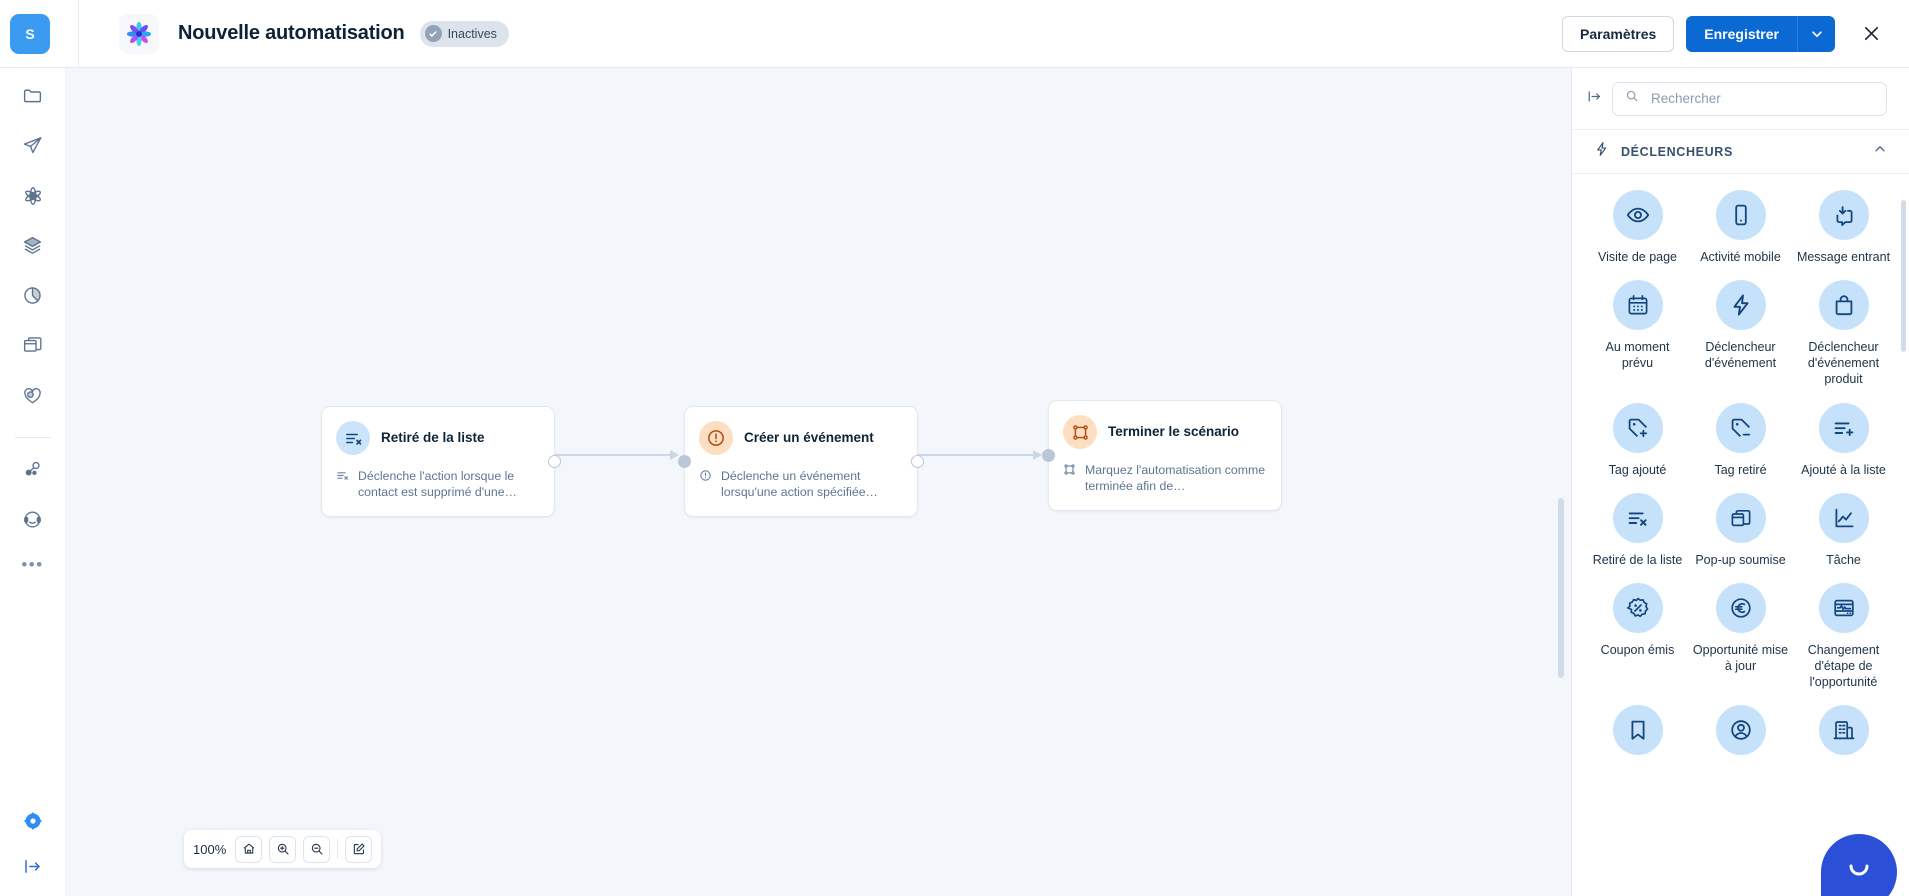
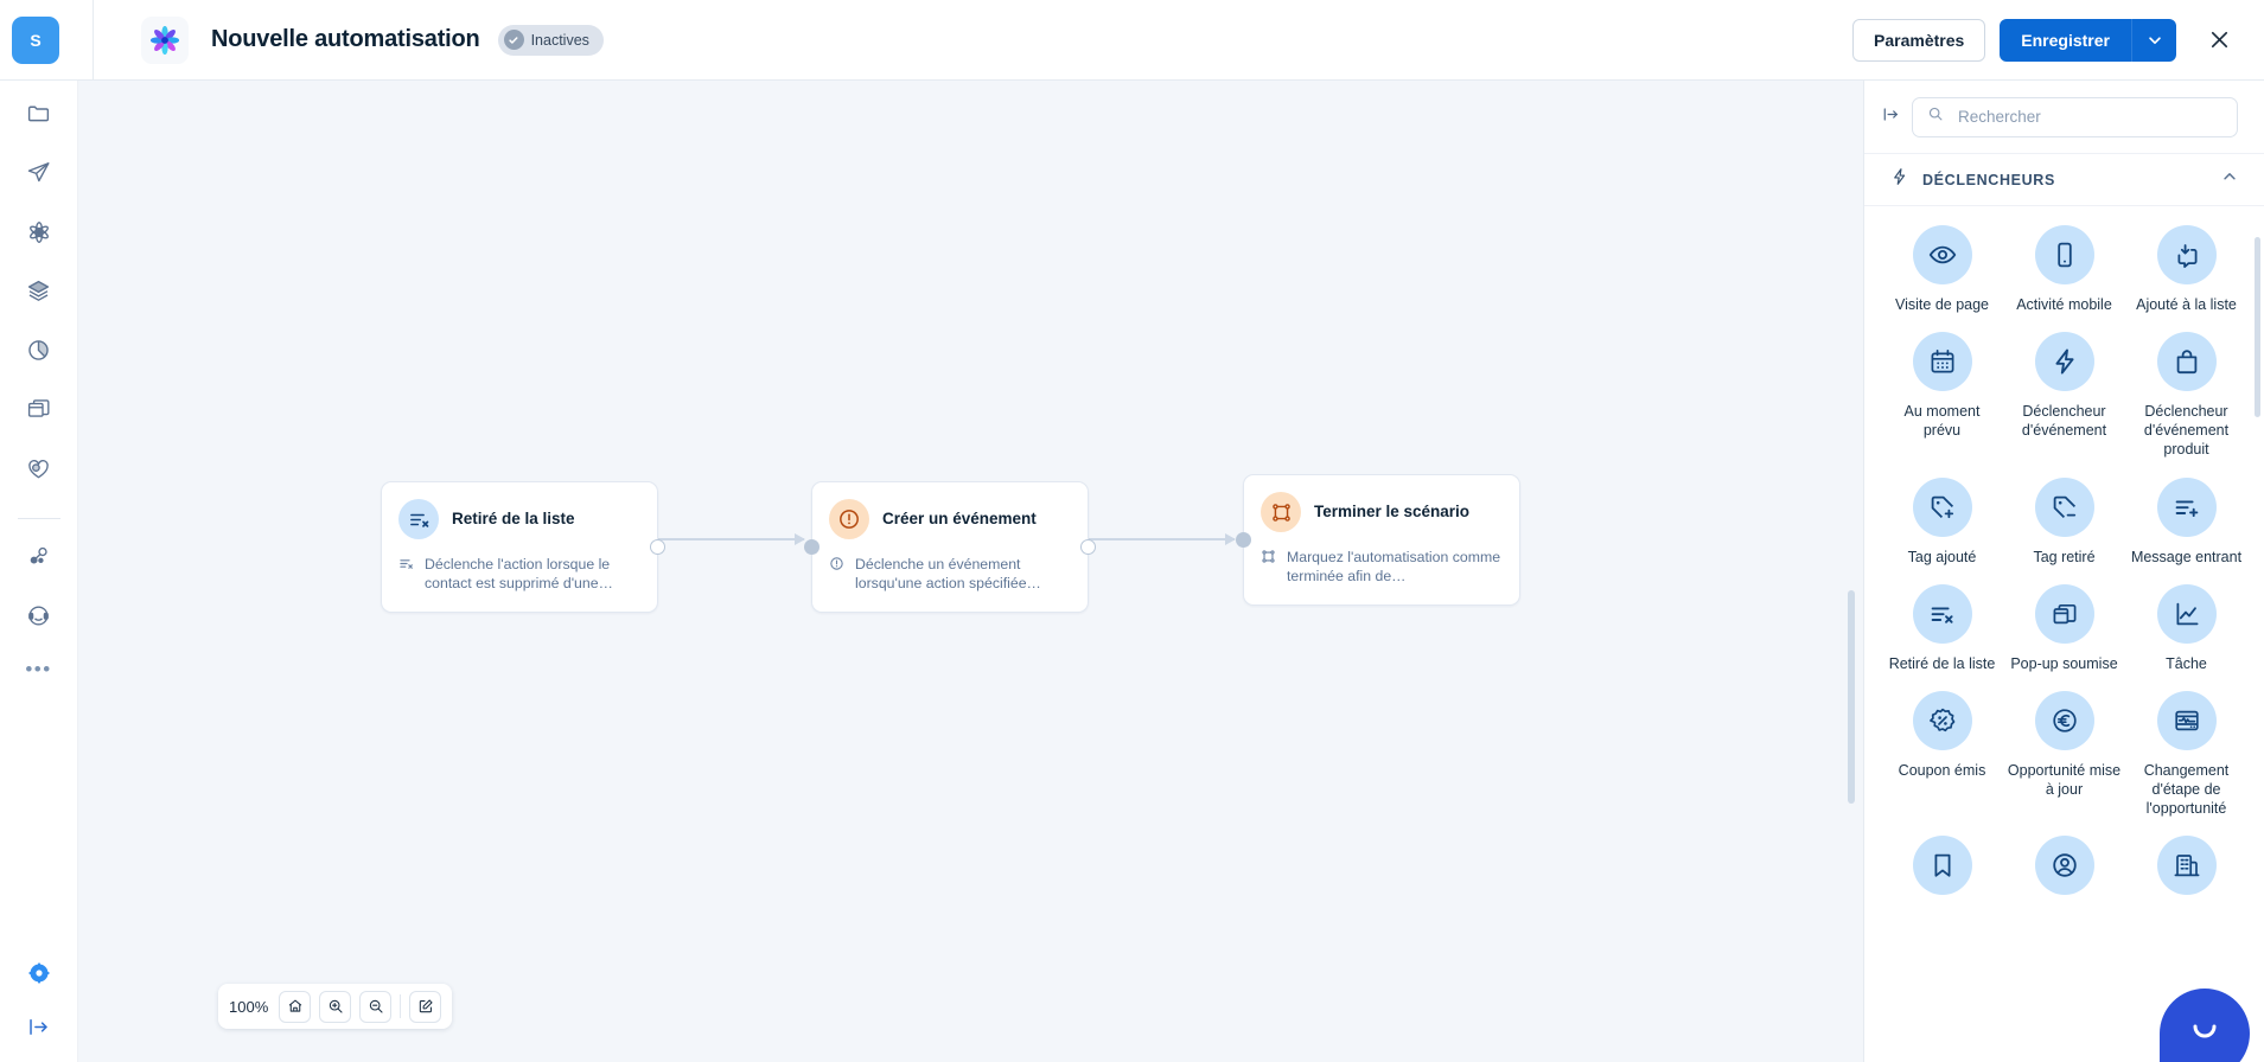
  S
  Nouvelle automatisation
  Inactives
  Paramètres
  Enregistrer
  •••
  Retiré de la liste
  Déclenche l'action lorsque le contact est supprimé d'une…
  Créer un événement
  Déclenche un événement lorsqu'une action spécifiée…
  Terminer le scénario
  Marquez l'automatisation comme terminée afin de…
  100%
  Rechercher
  DÉCLENCHEURS
  Visite de page
  Activité mobile
- Message entrant
+ Ajouté à la liste
  Au moment prévu
  Déclencheur d'événement
  Déclencheur d'événement produit
  Tag ajouté
  Tag retiré
- Ajouté à la liste
+ Message entrant
  Retiré de la liste
  Pop-up soumise
  Tâche
  Coupon émis
  Opportunité mise à jour
  Changement d'étape de l'opportunité
